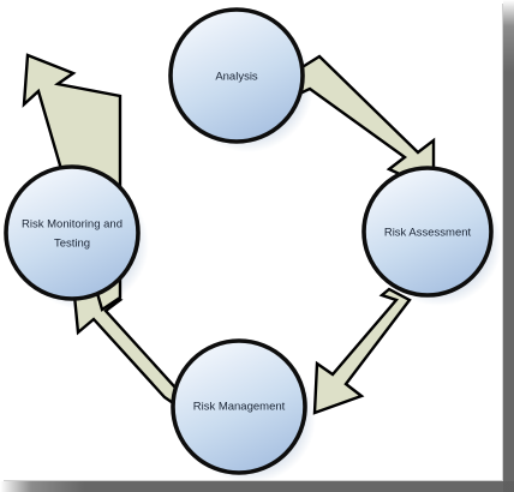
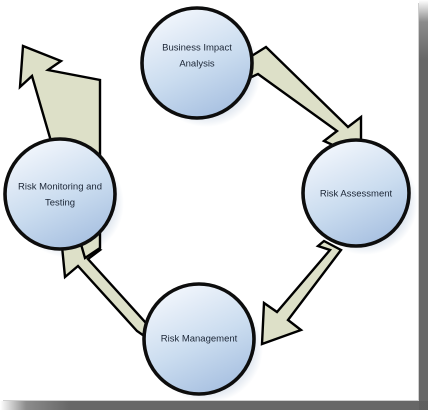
+ Business Impact
  Analysis
  Risk Assessment
  Risk Management
  Risk Monitoring and
  Testing
